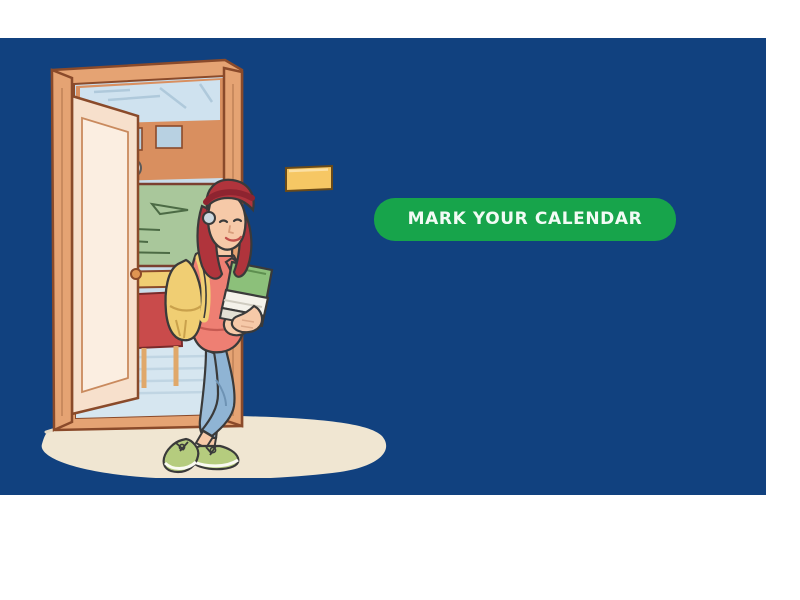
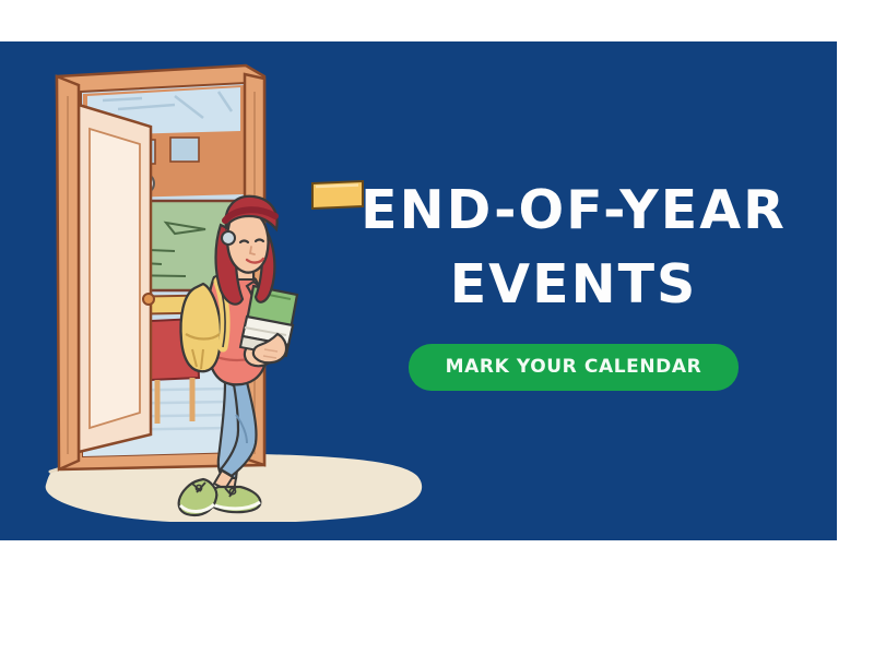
+ END-OF-YEAR
+ EVENTS
  MARK YOUR CALENDAR
